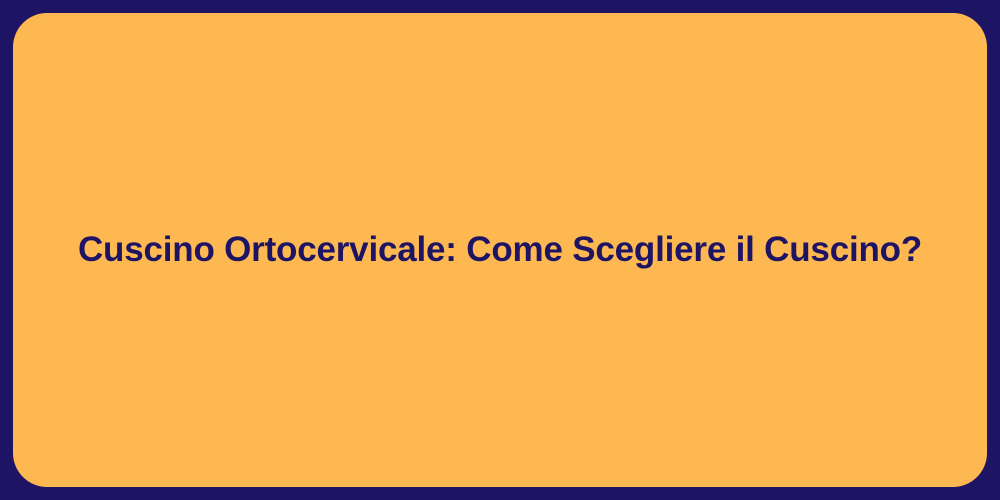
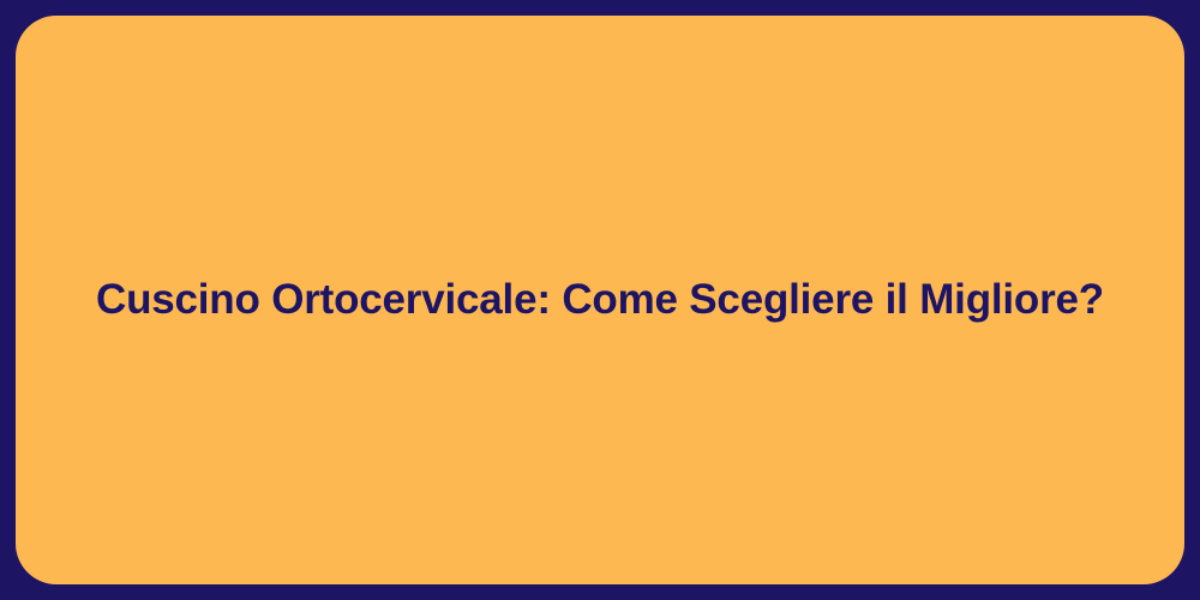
- Cuscino Ortocervicale: Come Scegliere il Cuscino?
+ Cuscino Ortocervicale: Come Scegliere il Migliore?
